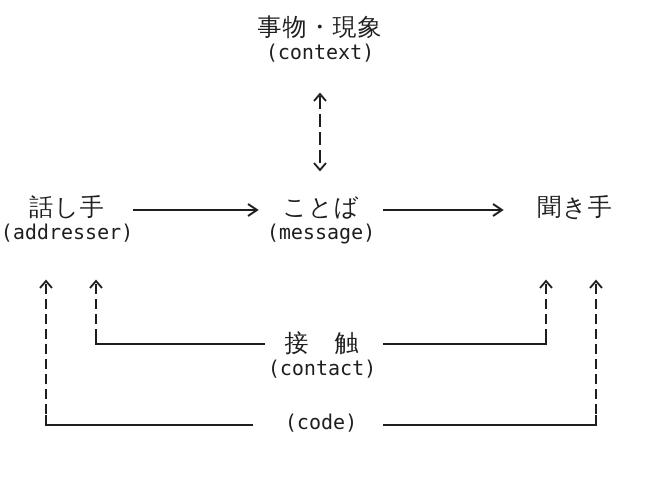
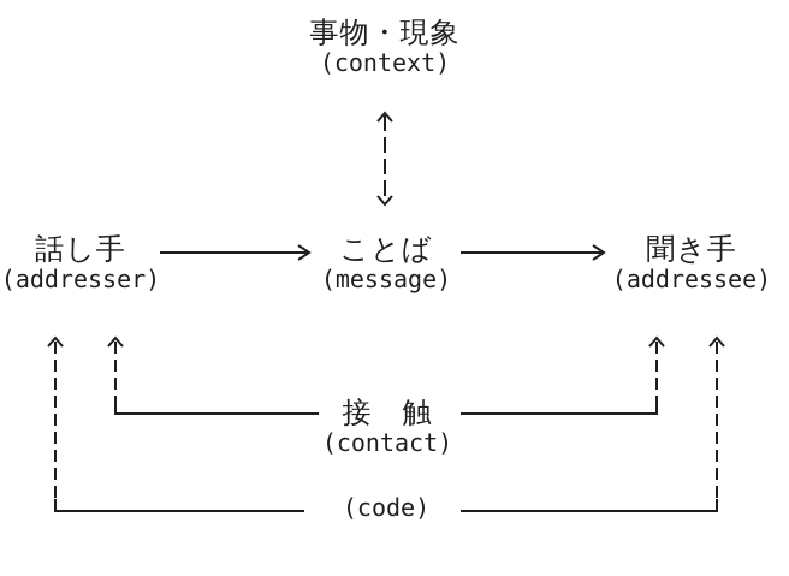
  事物・現象
  (context)
  話し手
  (addresser)
  ことば
  (message)
  聞き手
+ (addressee)
  接 触
  (contact)
  (code)
